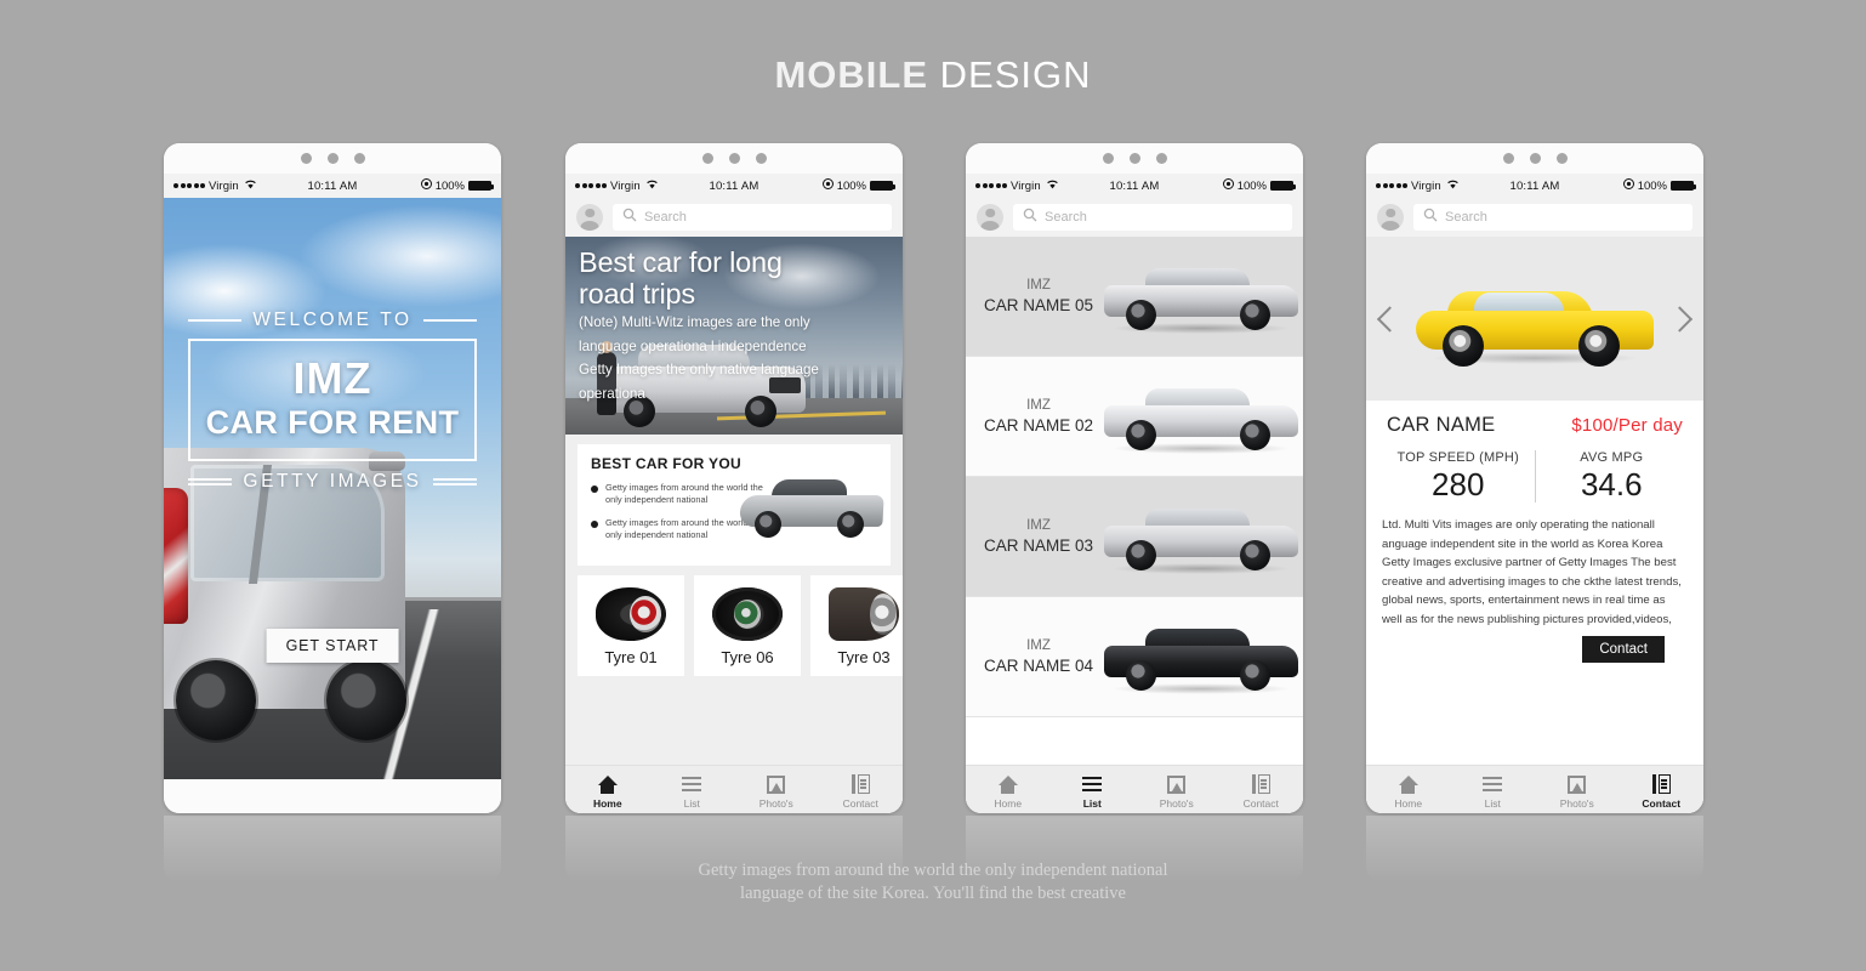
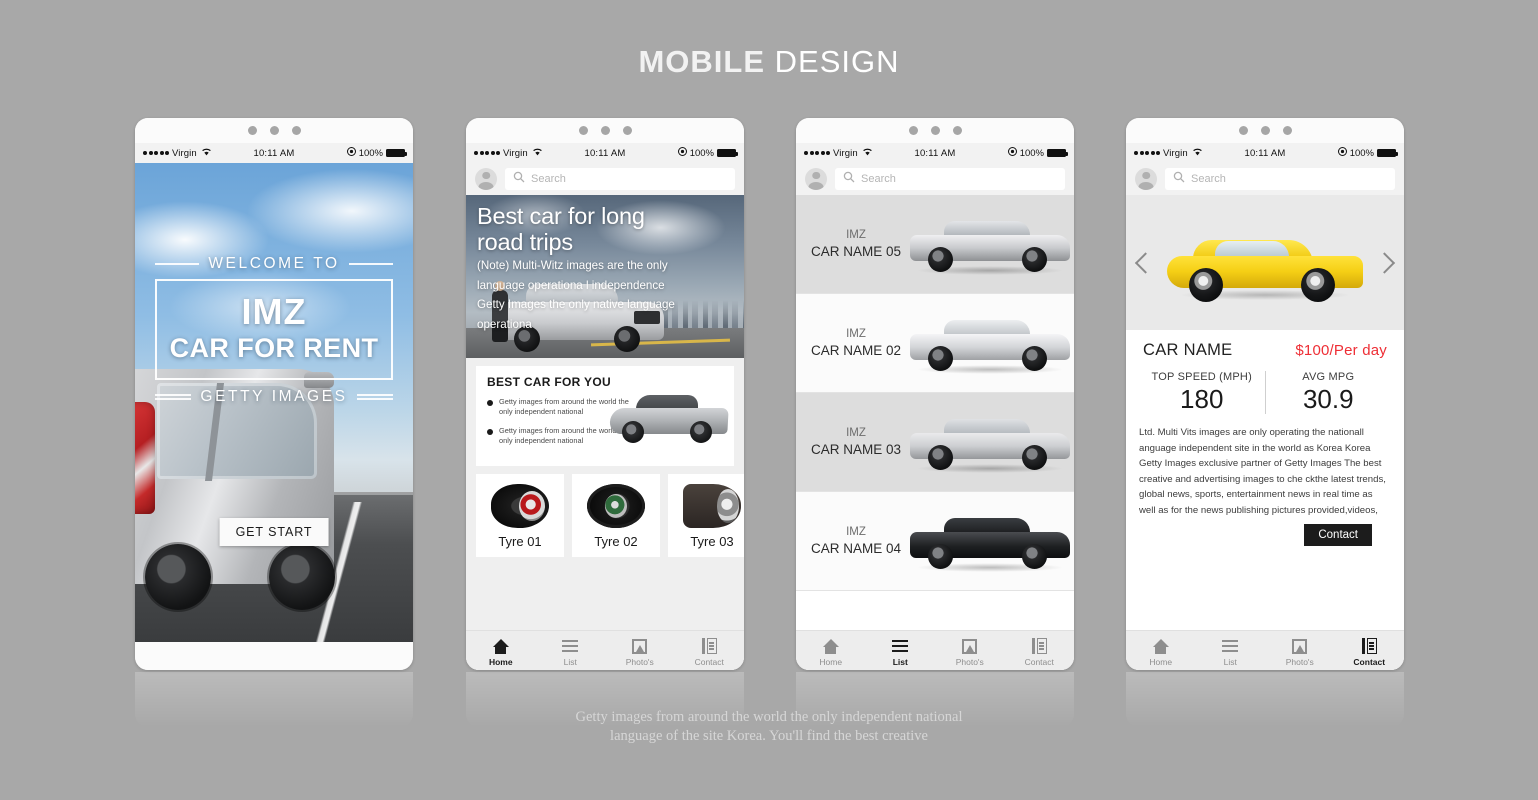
  MOBILE DESIGN
  Virgin
  10:11 AM
  100%
  WELCOME TO
  IMZ
  CAR FOR RENT
  GETTY IMAGES
  GET START
  Virgin
  10:11 AM
  100%
  Search
  Best car for long
  road trips
  (Note) Multi-Witz images are the only
  language operationa l independence
  Getty Images the only native language
  operationa
  BEST CAR FOR YOU
  Getty images from around the world the only independent national
  Getty images from around the worl only independent national
  Tyre 01
- Tyre 06
+ Tyre 02
  Tyre 03
  Home
  List
  Photo's
  Contact
  Virgin
  10:11 AM
  100%
  Search
  IMZ
  CAR NAME 05
  IMZ
  CAR NAME 02
  IMZ
  CAR NAME 03
  IMZ
  CAR NAME 04
  Home
  List
  Photo's
  Contact
  Virgin
  10:11 AM
  100%
  Search
  CAR NAME
  $100/Per day
  TOP SPEED (MPH)
- 280
+ 180
  AVG MPG
- 34.6
+ 30.9
  Ltd. Multi Vits images are only operating the nationall anguage independent site in the world as Korea Korea Getty Images exclusive partner of Getty Images The best creative and advertising images to che ckthe latest trends, global news, sports, entertainment news in real time as well as for the news publishing pictures provided,videos,
  Contact
  Home
  List
  Photo's
  Contact
  Getty images from around the world the only independent national
  language of the site Korea. You'll find the best creative
